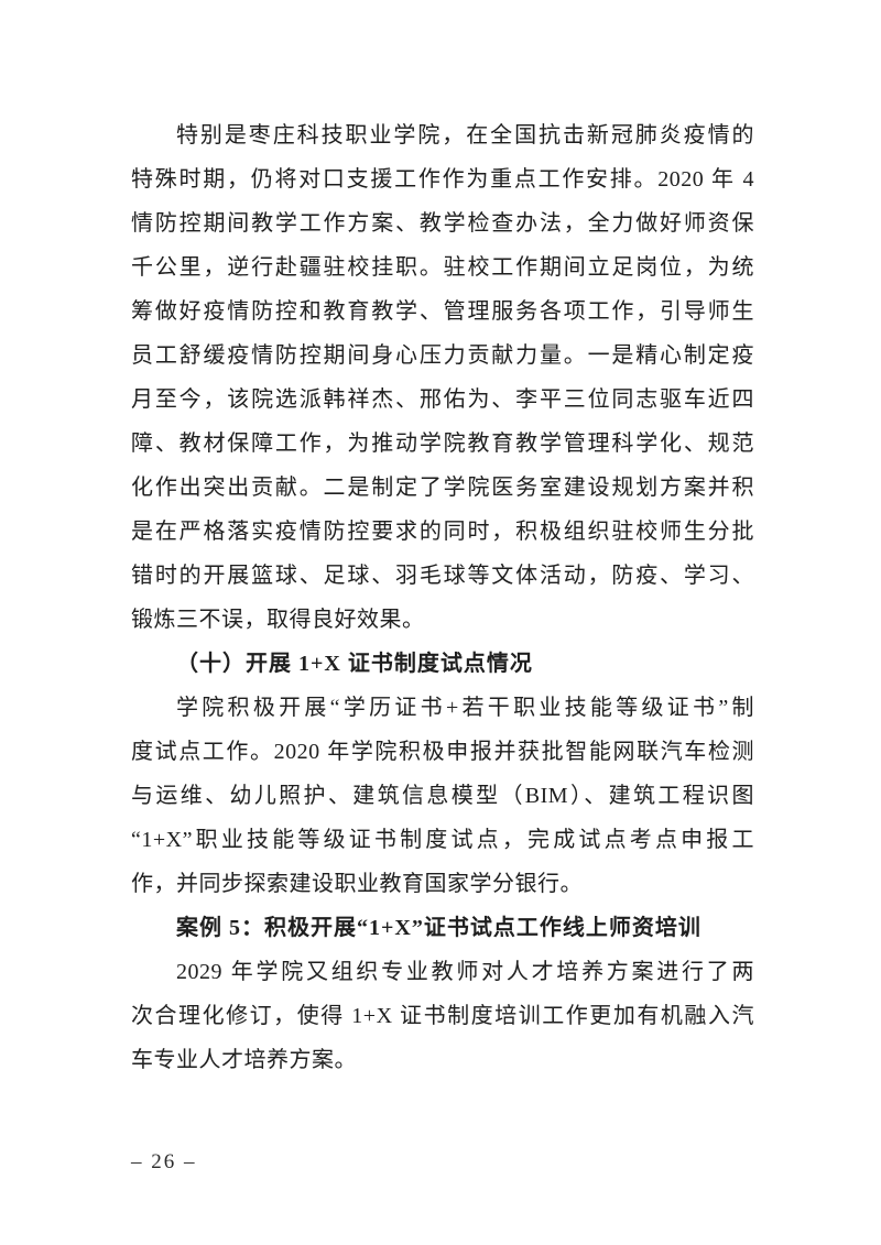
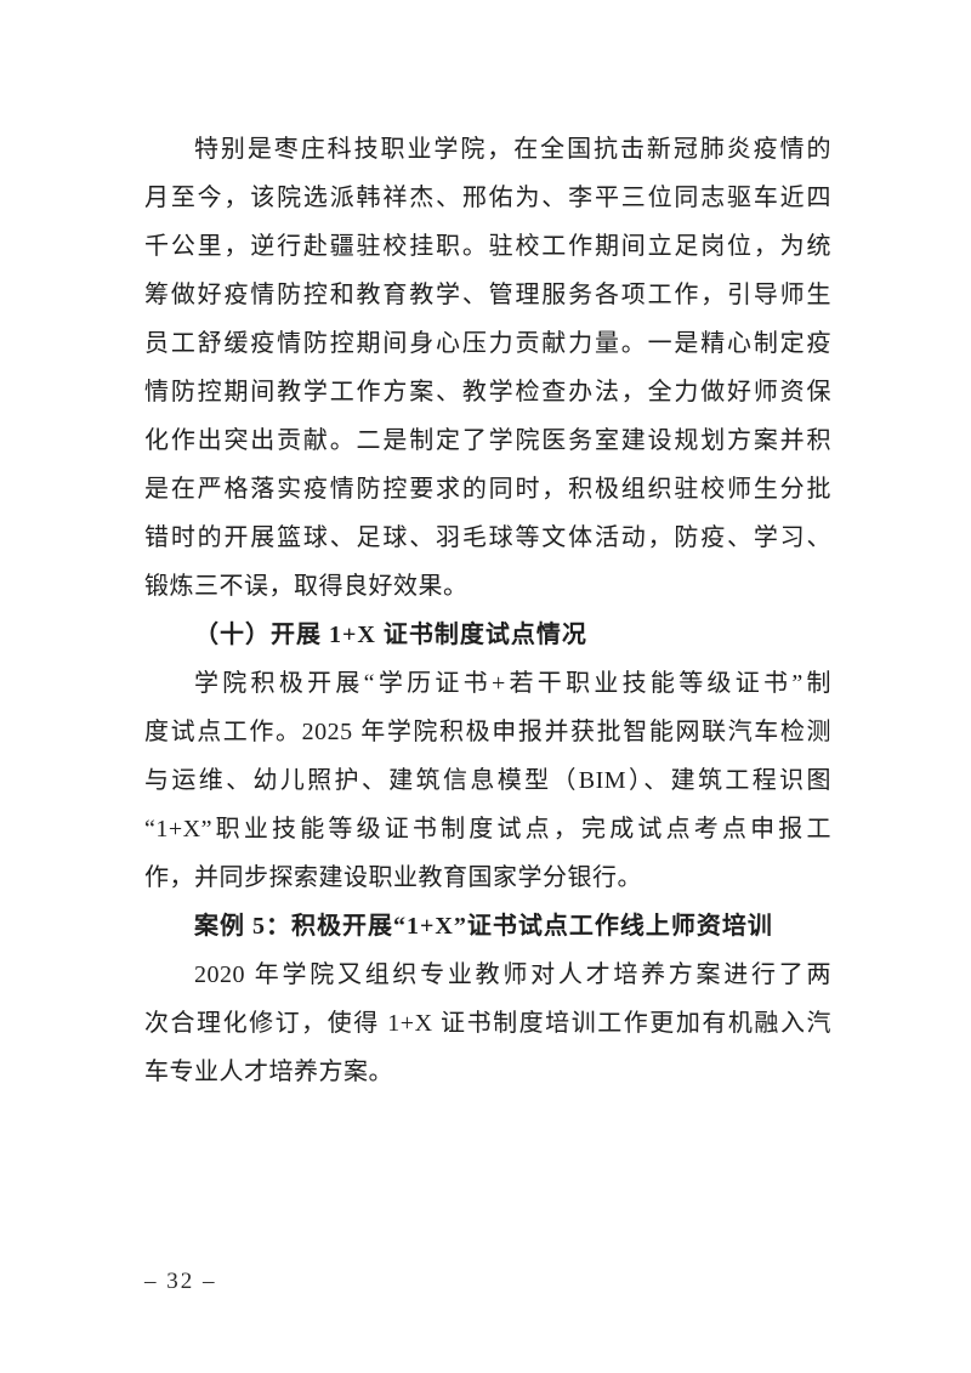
  特别是枣庄科技职业学院，在全国抗击新冠肺炎疫情的
- 特殊时期，仍将对口支援工作作为重点工作安排。2020 年 4
- 情防控期间教学工作方案、教学检查办法，全力做好师资保
+ 月至今，该院选派韩祥杰、邢佑为、李平三位同志驱车近四
  千公里，逆行赴疆驻校挂职。驻校工作期间立足岗位，为统
  筹做好疫情防控和教育教学、管理服务各项工作，引导师生
  员工舒缓疫情防控期间身心压力贡献力量。一是精心制定疫
- 月至今，该院选派韩祥杰、邢佑为、李平三位同志驱车近四
+ 情防控期间教学工作方案、教学检查办法，全力做好师资保
- 障、教材保障工作，为推动学院教育教学管理科学化、规范
  化作出突出贡献。二是制定了学院医务室建设规划方案并积
  是在严格落实疫情防控要求的同时，积极组织驻校师生分批
  错时的开展篮球、足球、羽毛球等文体活动，防疫、学习、
  锻炼三不误，取得良好效果。
  （十）开展 1+X 证书制度试点情况
  学院积极开展“学历证书+若干职业技能等级证书”制
- 度试点工作。2020 年学院积极申报并获批智能网联汽车检测
+ 度试点工作。2025 年学院积极申报并获批智能网联汽车检测
  与运维、幼儿照护、建筑信息模型（BIM）、建筑工程识图
  “1+X”职业技能等级证书制度试点，完成试点考点申报工
  作，并同步探索建设职业教育国家学分银行。
  案例 5：积极开展“1+X”证书试点工作线上师资培训
- 2029 年学院又组织专业教师对人才培养方案进行了两
+ 2020 年学院又组织专业教师对人才培养方案进行了两
  次合理化修订，使得 1+X 证书制度培训工作更加有机融入汽
  车专业人才培养方案。
- – 26 –
+ – 32 –
